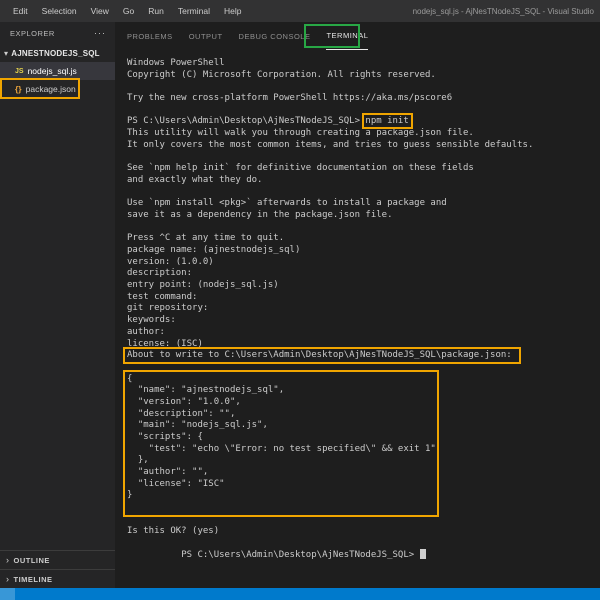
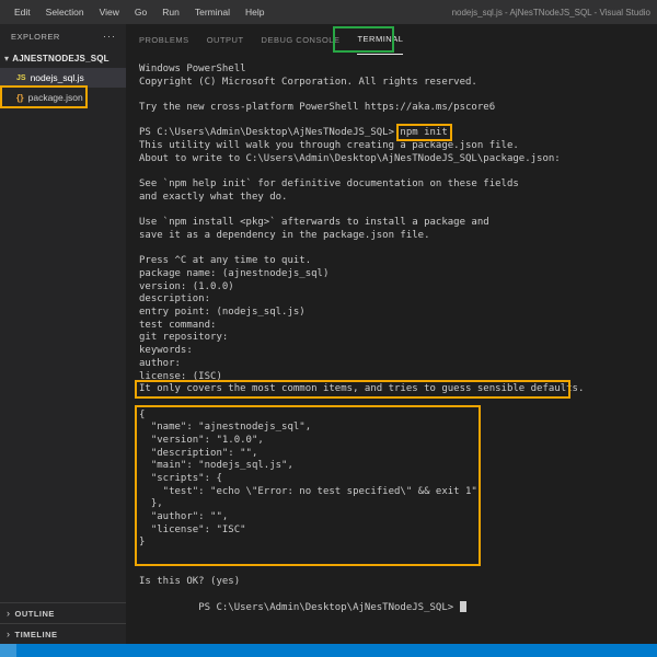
  Edit
  Selection
  View
  Go
  Run
  Terminal
  Help
  nodejs_sql.js - AjNesTNodeJS_SQL - Visual Studio
  EXPLORER
  ···
  ▾
  AJNESTNODEJS_SQL
  nodejs_sql.js
  {}
  package.json
  ›
  OUTLINE
  ›
  TIMELINE
  PROBLEMS
  OUTPUT
  DEBUG CONSOLE
  TERMINAL
  Windows PowerShell
  Copyright (C) Microsoft Corporation. All rights reserved.
  Try the new cross-platform PowerShell https://aka.ms/pscore6
  PS C:\Users\Admin\Desktop\AjNesTNodeJS_SQL> npm init
  This utility will walk you through creating a package.json file.
- It only covers the most common items, and tries to guess sensible defaults.
+ About to write to C:\Users\Admin\Desktop\AjNesTNodeJS_SQL\package.json:
  See `npm help init` for definitive documentation on these fields
  and exactly what they do.
  Use `npm install <pkg>` afterwards to install a package and
  save it as a dependency in the package.json file.
  Press ^C at any time to quit.
  package name: (ajnestnodejs_sql)
  version: (1.0.0)
  description:
  entry point: (nodejs_sql.js)
  test command:
  git repository:
  keywords:
  author:
  license: (ISC)
- About to write to C:\Users\Admin\Desktop\AjNesTNodeJS_SQL\package.json:
+ It only covers the most common items, and tries to guess sensible defaults.
  {
  "name": "ajnestnodejs_sql",
  "version": "1.0.0",
  "description": "",
  "main": "nodejs_sql.js",
  "scripts": {
  "test": "echo \"Error: no test specified\" && exit 1"
  },
  "author": "",
  "license": "ISC"
  }
  Is this OK? (yes)
  PS C:\Users\Admin\Desktop\AjNesTNodeJS_SQL>
